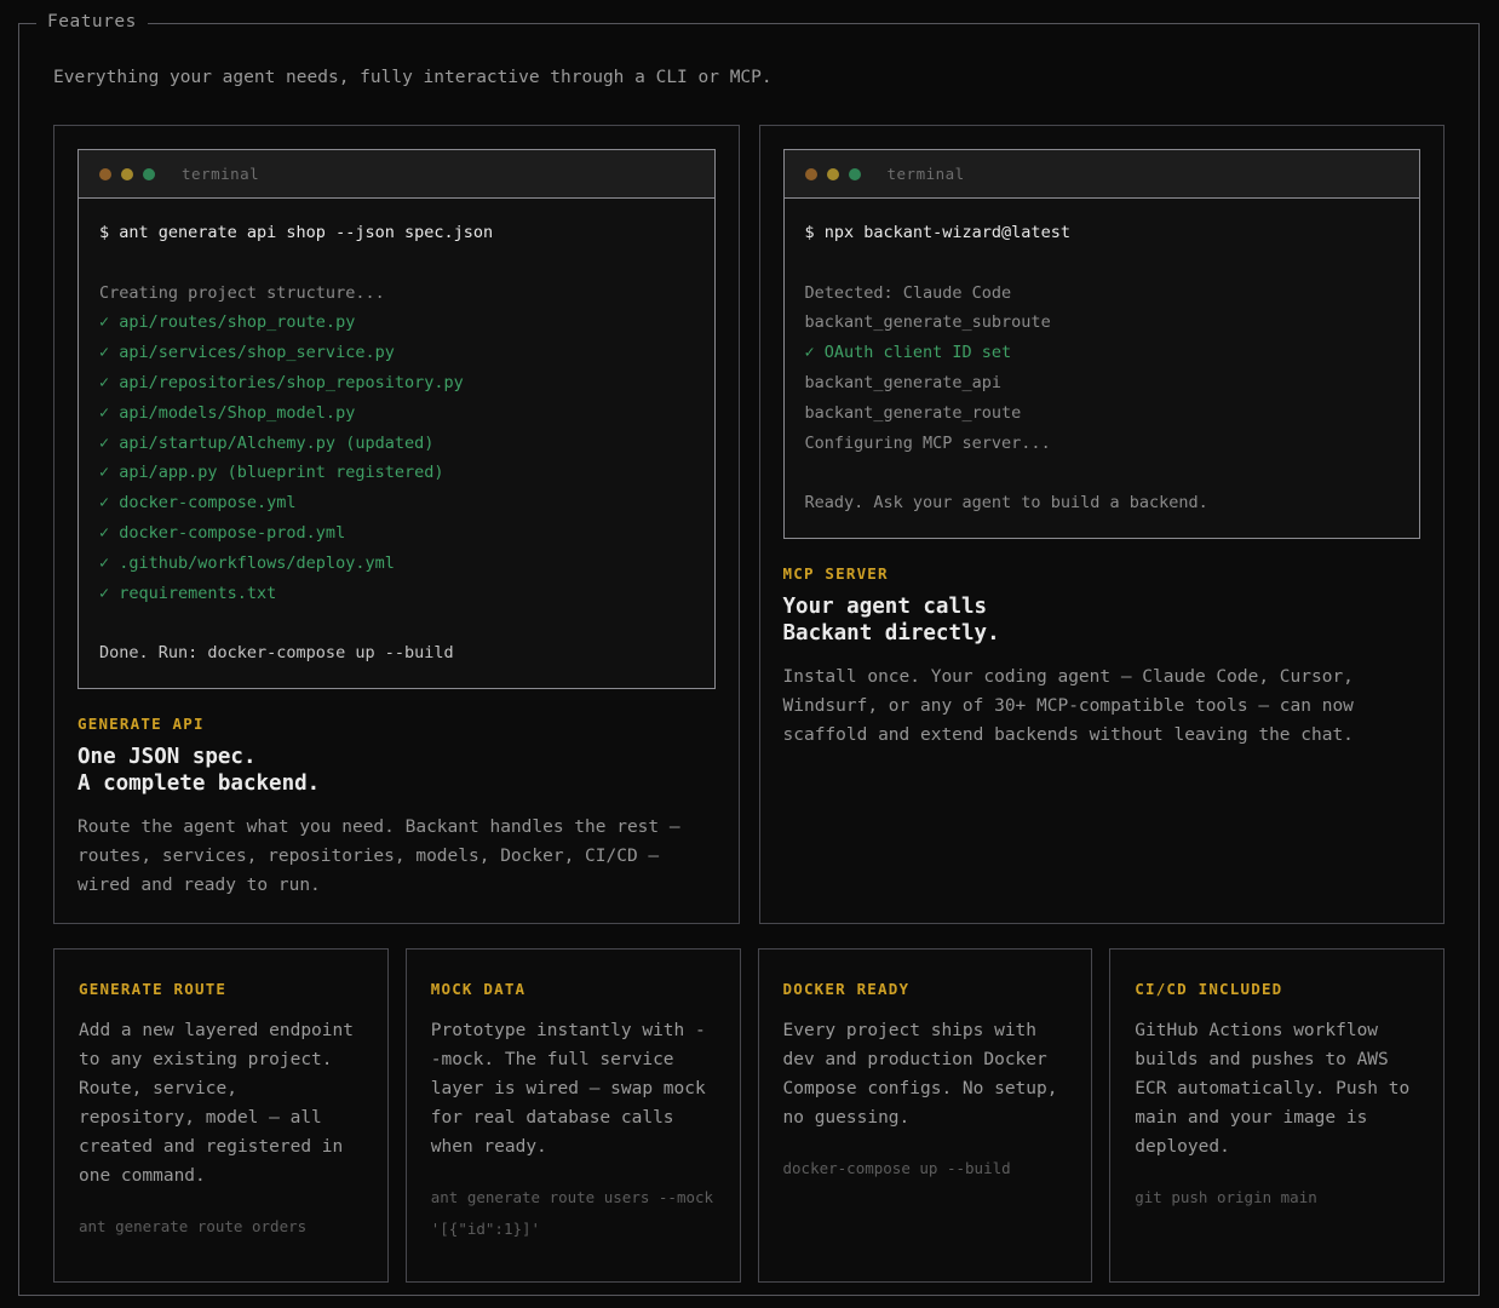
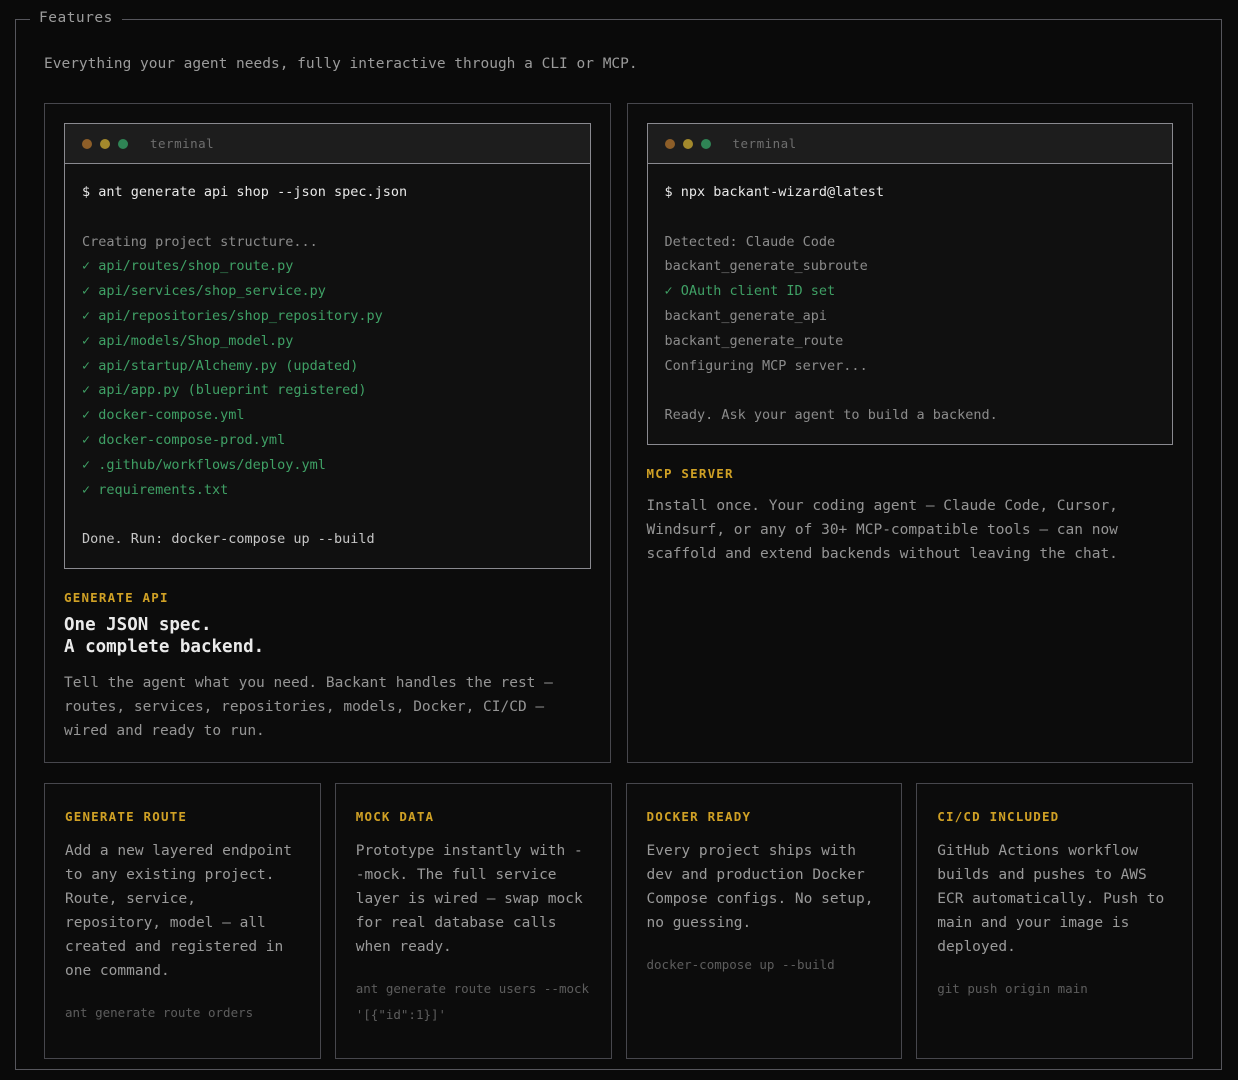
  Features
  Everything your agent needs, fully interactive through a CLI or MCP.
  terminal
  $ ant generate api shop --json spec.json
  Creating project structure...
  ✓ api/routes/shop_route.py
  ✓ api/services/shop_service.py
  ✓ api/repositories/shop_repository.py
  ✓ api/models/Shop_model.py
  ✓ api/startup/Alchemy.py (updated)
  ✓ api/app.py (blueprint registered)
  ✓ docker-compose.yml
  ✓ docker-compose-prod.yml
  ✓ .github/workflows/deploy.yml
  ✓ requirements.txt
  Done. Run: docker-compose up --build
  GENERATE API
  One JSON spec.
  A complete backend.
- Route the agent what you need. Backant handles the rest — routes, services, repositories, models, Docker, CI/CD — wired and ready to run.
+ Tell the agent what you need. Backant handles the rest — routes, services, repositories, models, Docker, CI/CD — wired and ready to run.
  terminal
  $ npx backant-wizard@latest
  Detected: Claude Code
  backant_generate_subroute
  ✓ OAuth client ID set
  backant_generate_api
  backant_generate_route
  Configuring MCP server...
  Ready. Ask your agent to build a backend.
  MCP SERVER
- Your agent calls
- Backant directly.
  Install once. Your coding agent — Claude Code, Cursor, Windsurf, or any of 30+ MCP-compatible tools — can now scaffold and extend backends without leaving the chat.
  GENERATE ROUTE
  Add a new layered endpoint to any existing project. Route, service, repository, model — all created and registered in one command.
  ant generate route orders
  MOCK DATA
  Prototype instantly with --mock. The full service layer is wired — swap mock for real database calls when ready.
  ant generate route users --mock '[{"id":1}]'
  DOCKER READY
  Every project ships with dev and production Docker Compose configs. No setup, no guessing.
  docker-compose up --build
  CI/CD INCLUDED
  GitHub Actions workflow builds and pushes to AWS ECR automatically. Push to main and your image is deployed.
  git push origin main
